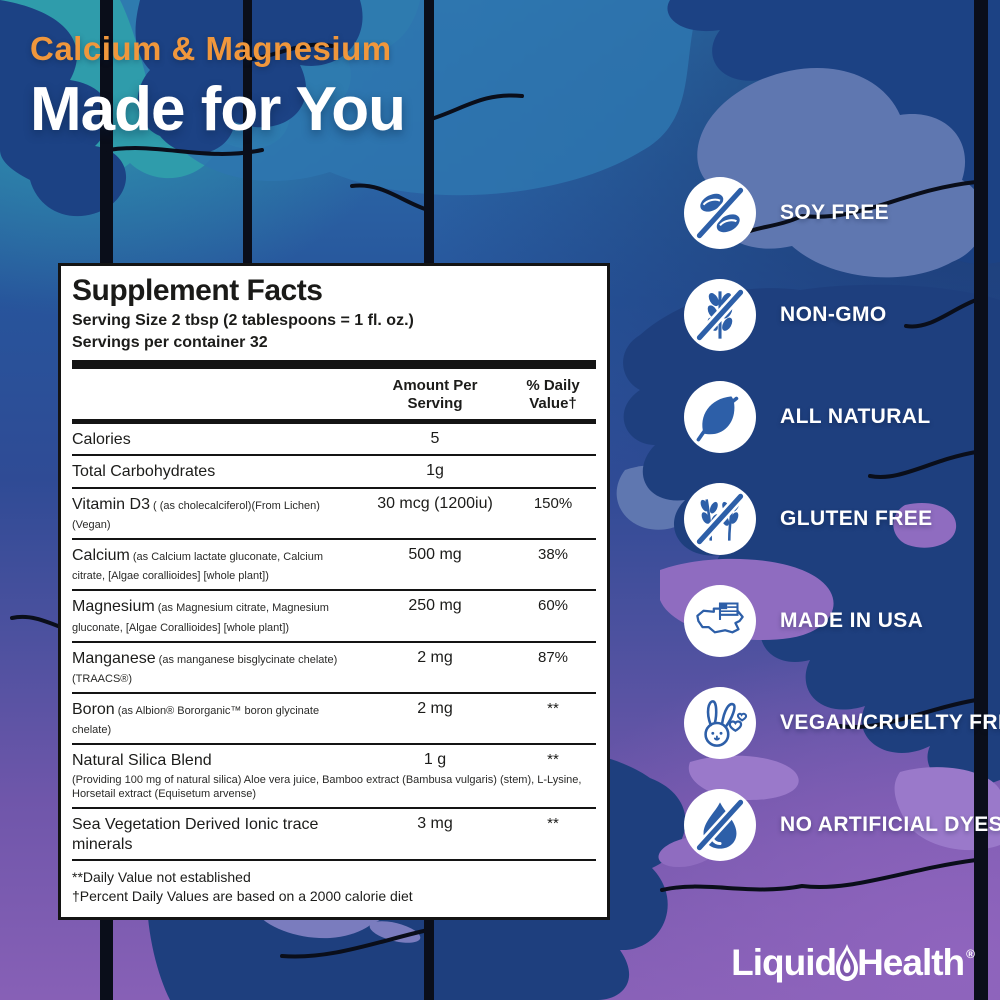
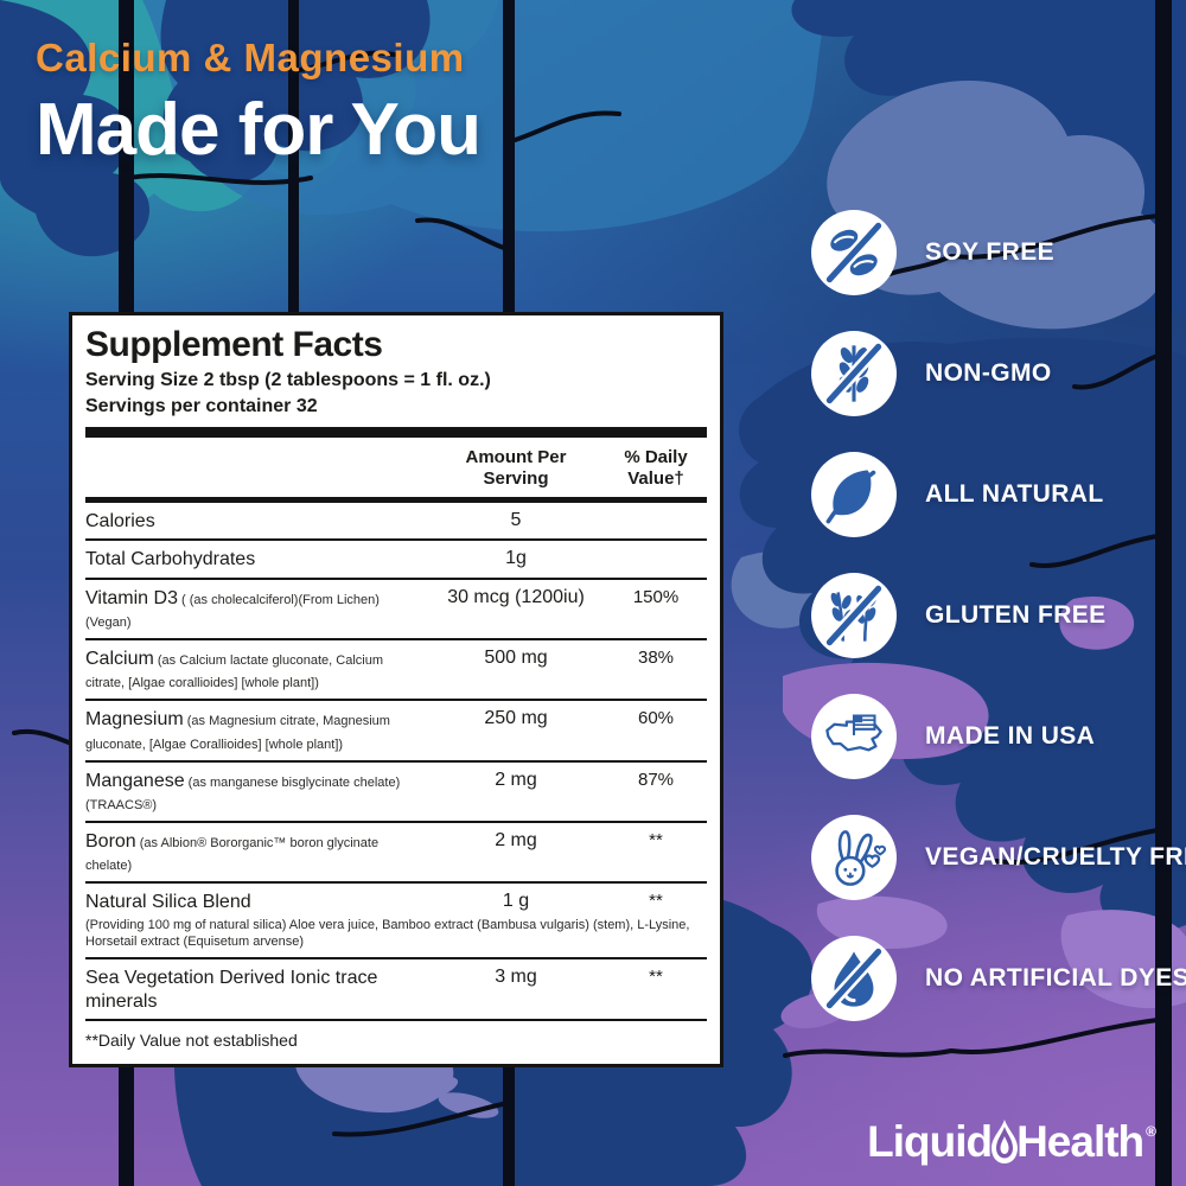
  Calcium & Magnesium
  Made for You
  Supplement Facts
  Serving Size 2 tbsp (2 tablespoons = 1 fl. oz.)
  Servings per container 32
  Amount Per
  Serving
  % Daily
  Value†
  Calories
  5
  Total Carbohydrates
  1g
  Vitamin D3 ( (as cholecalciferol)(From Lichen)(Vegan)
  30 mcg (1200iu)
  150%
  Calcium (as Calcium lactate gluconate, Calcium citrate, [Algae corallioides] [whole plant])
  500 mg
  38%
  Magnesium (as Magnesium citrate, Magnesium gluconate, [Algae Corallioides] [whole plant])
  250 mg
  60%
  Manganese (as manganese bisglycinate chelate) (TRAACS®)
  2 mg
  87%
  Boron (as Albion® Bororganic™ boron glycinate chelate)
  2 mg
  **
  Natural Silica Blend
  1 g
  **
  (Providing 100 mg of natural silica) Aloe vera juice, Bamboo extract (Bambusa vulgaris) (stem), L-Lysine, Horsetail extract (Equisetum arvense)
  Sea Vegetation Derived Ionic trace minerals
  3 mg
  **
  **Daily Value not established
- †Percent Daily Values are based on a 2000 calorie diet
  SOY FREE
  NON-GMO
  ALL NATURAL
  GLUTEN FREE
  MADE IN USA
  VEGAN/CRUELTY FR
  NO ARTIFICIAL DYES
  Liquid
  Health
  ®
